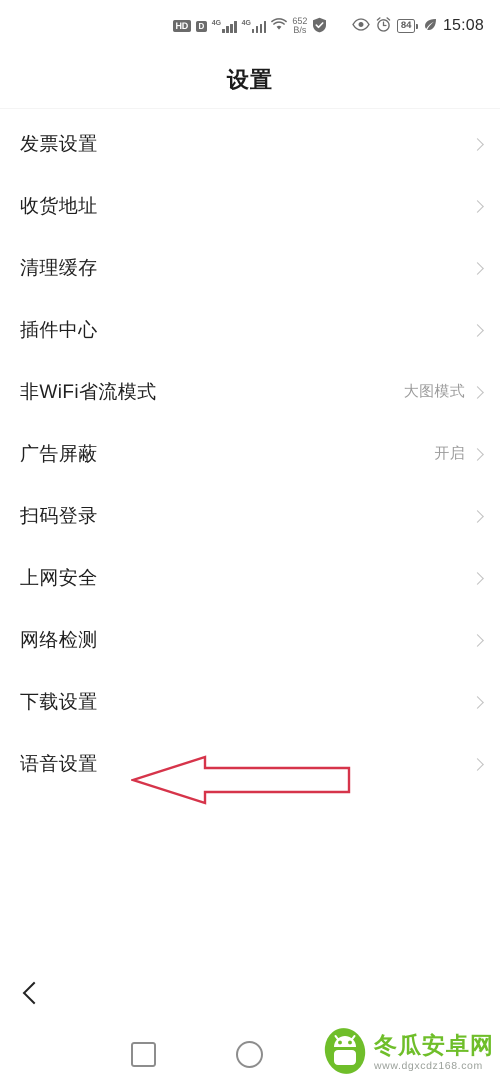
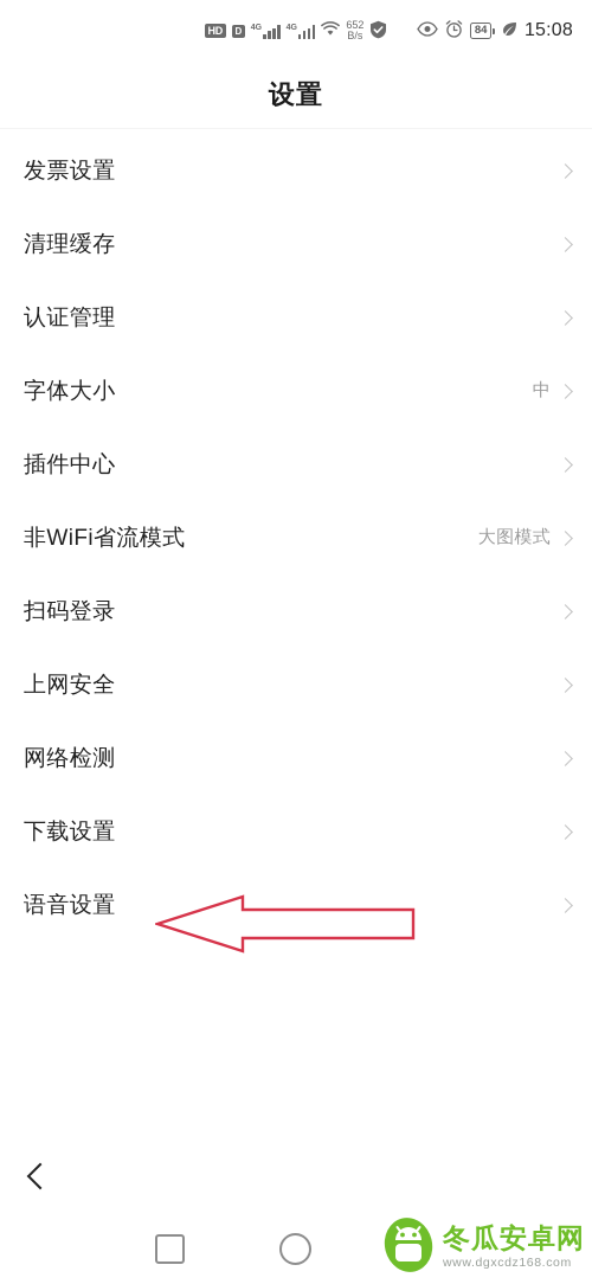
  HD
  D
  652
  B/s
  84
  15:08
  设置
  发票设置
- 收货地址
  清理缓存
+ 认证管理
+ 字体大小
+ 中
  插件中心
  非WiFi省流模式
  大图模式
- 广告屏蔽
- 开启
  扫码登录
  上网安全
  网络检测
  下载设置
  语音设置
  冬瓜安卓网
  www.dgxcdz168.com
